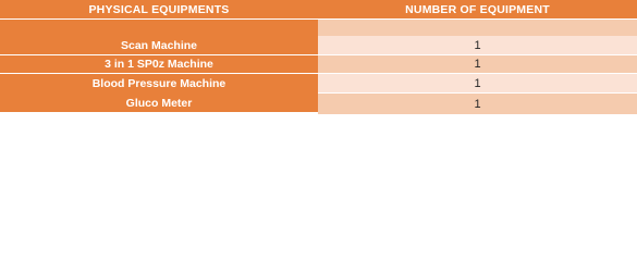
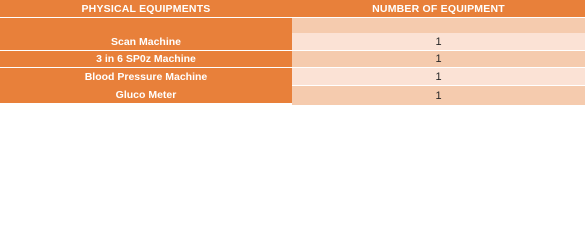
  PHYSICAL EQUIPMENTS
  NUMBER OF EQUIPMENT
  Scan Machine
- 3 in 1 SP0z Machine
+ 3 in 6 SP0z Machine
  Blood Pressure Machine
  Gluco Meter
  1
  1
  1
  1
